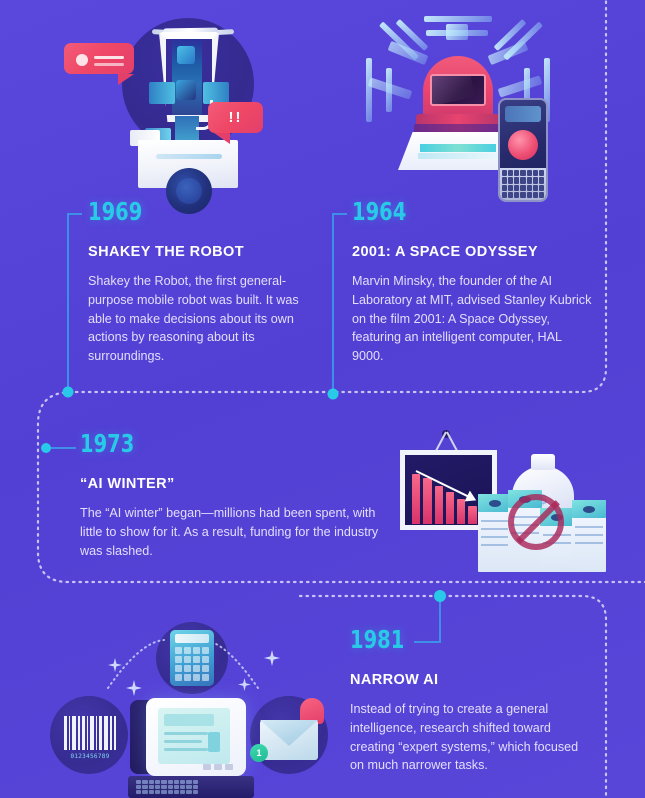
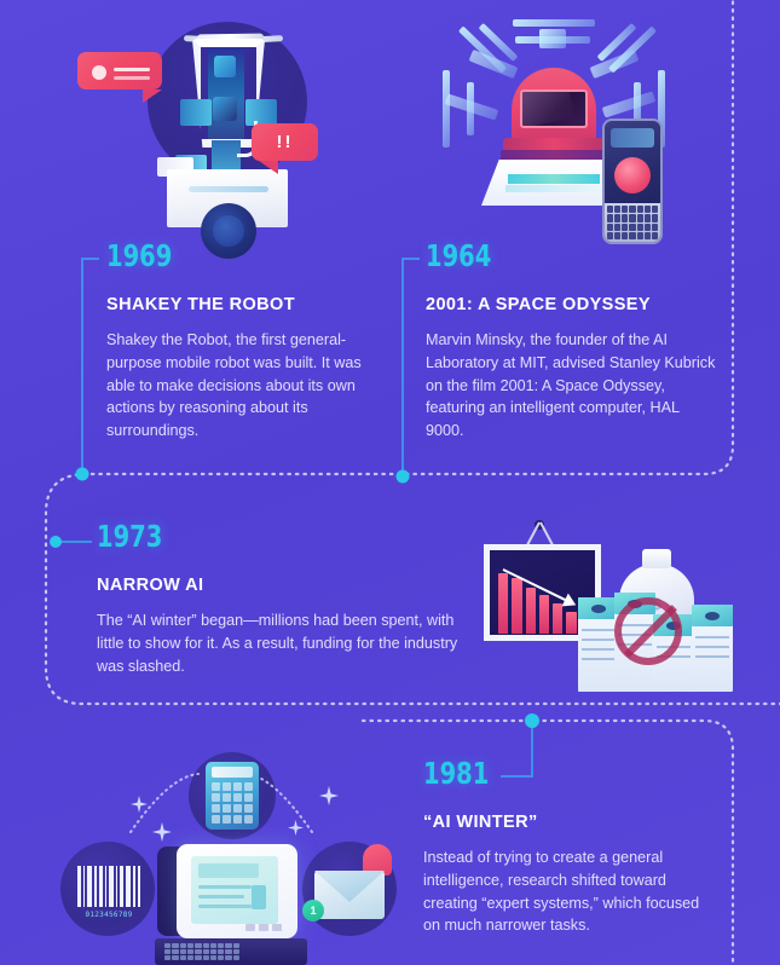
  !!
  $
  1
  1969
  SHAKEY THE ROBOT
  Shakey the Robot, the first general-purpose mobile robot was built. It was able to make decisions about its own actions by reasoning about its surroundings.
  1964
  2001: A SPACE ODYSSEY
  Marvin Minsky, the founder of the AI Laboratory at MIT, advised Stanley Kubrick on the film 2001: A Space Odyssey, featuring an intelligent computer, HAL 9000.
  1973
- “AI WINTER”
+ NARROW AI
  The “AI winter” began—millions had been spent, with little to show for it. As a result, funding for the industry was slashed.
  1981
- NARROW AI
+ “AI WINTER”
  Instead of trying to create a general intelligence, research shifted toward creating “expert systems,” which focused on much narrower tasks.
